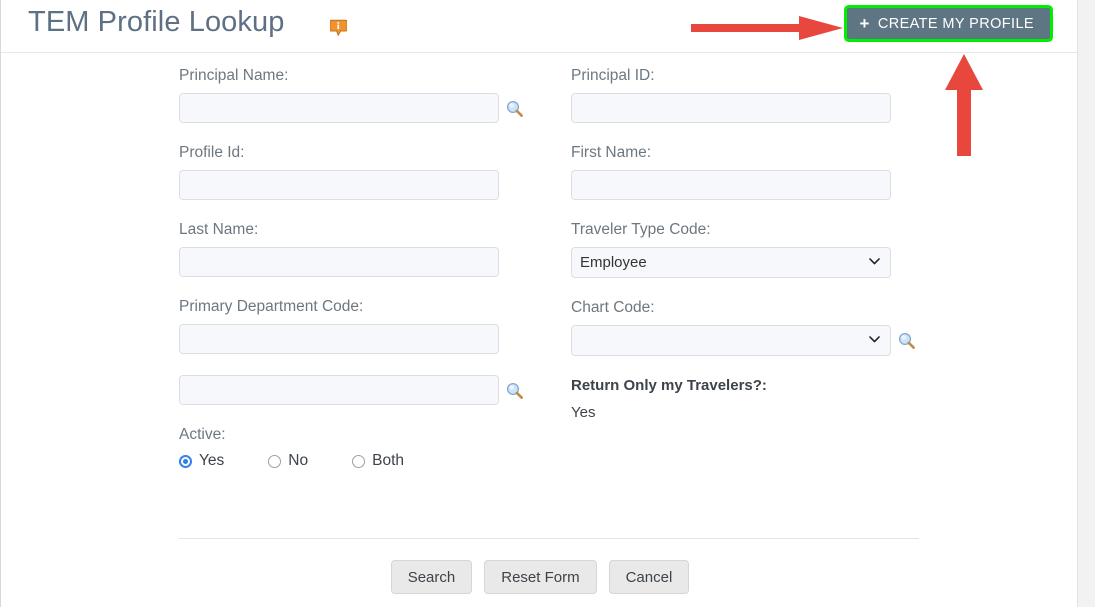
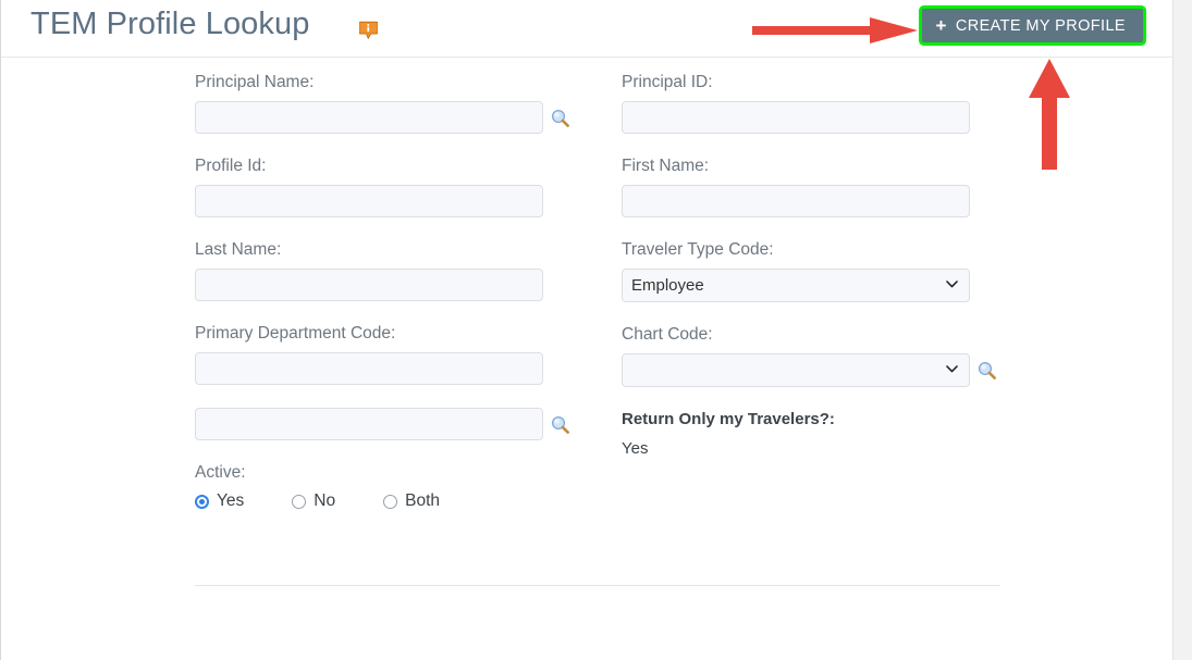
  TEM Profile Lookup
  +
  CREATE MY PROFILE
  Principal Name:
  Profile Id:
  Last Name:
  Primary Department Code:
  Active:
  Yes
  No
  Both
  Principal ID:
  First Name:
  Traveler Type Code:
  Employee
  Chart Code:
  Return Only my Travelers?:
  Yes
- Search
- Reset Form
- Cancel
